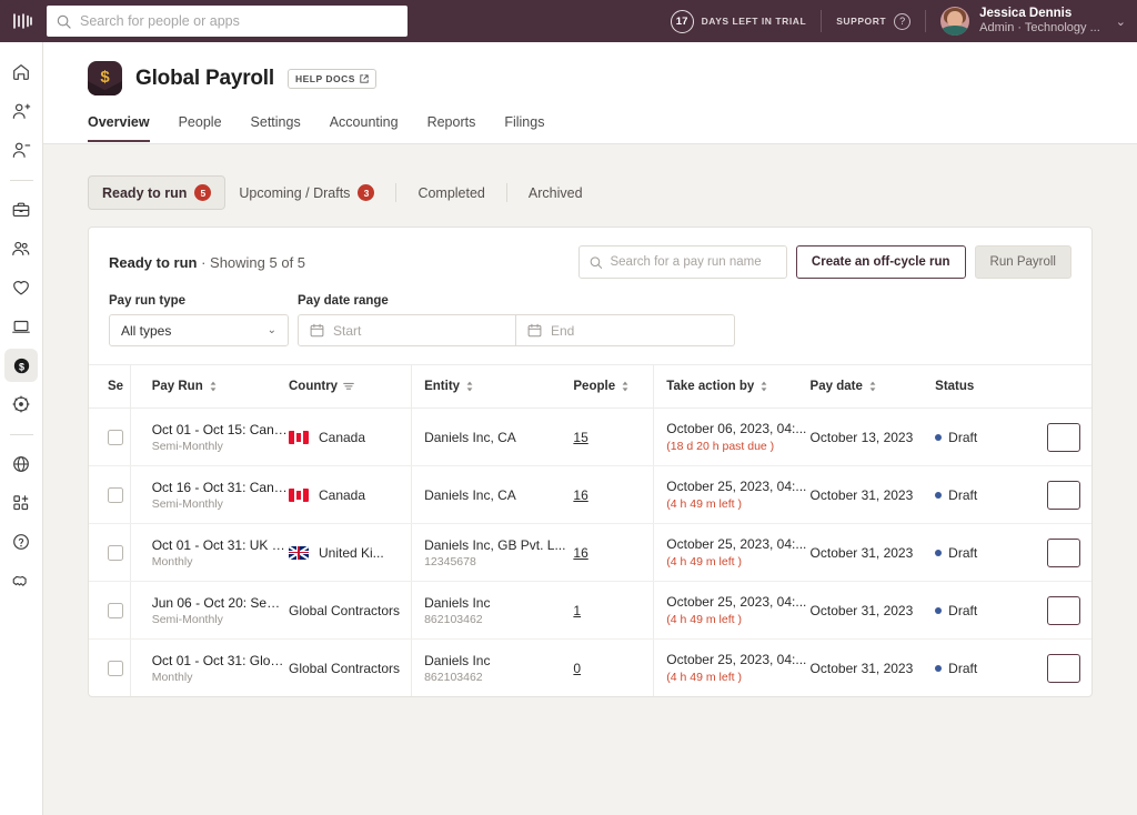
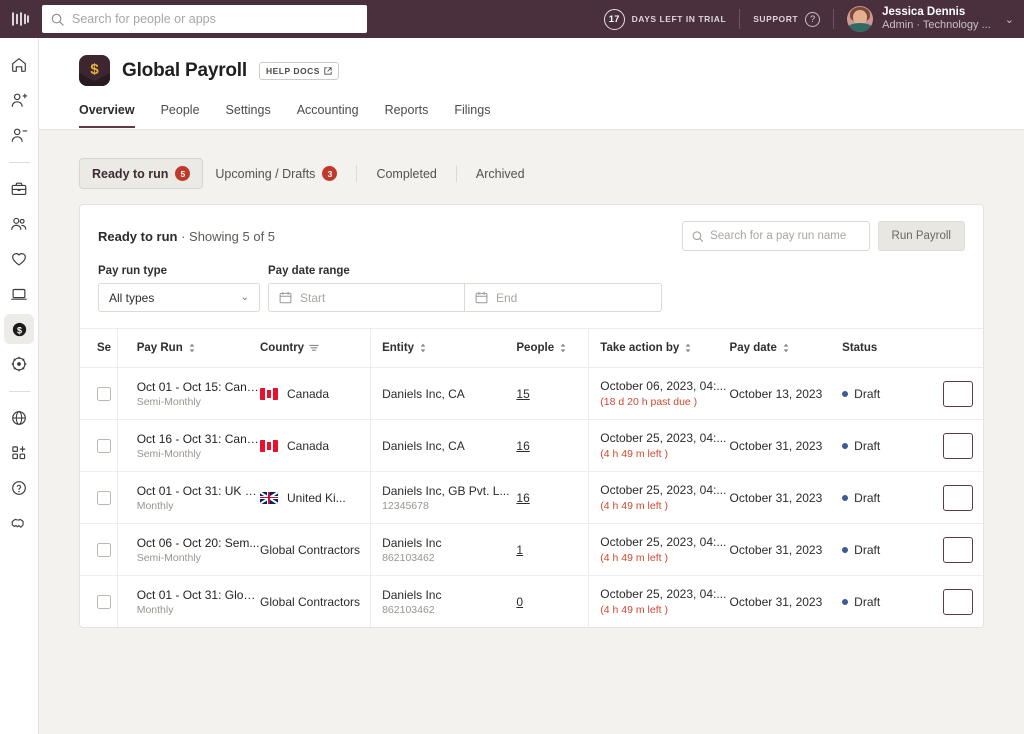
  Search for people or apps
  17
  DAYS LEFT IN TRIAL
  SUPPORT
  ?
  Jessica Dennis
  Admin · Technology ...
  ⌄
  $
  $
  Global Payroll
  HELP DOCS
  Overview
  People
  Settings
  Accounting
  Reports
  Filings
  Ready to run
  5
  Upcoming / Drafts
  3
  Completed
  Archived
  Ready to run · Showing 5 of 5
  Search for a pay run name
- Create an off-cycle run
  Run Payroll
  Pay run type
  All types
  ⌄
  Pay date range
  Start
  End
  Se	Pay Run	Country	Entity	People	Take action by	Pay date	Status
  	Oct 01 - Oct 15: Cana.. Semi-Monthly	Canada	Daniels Inc, CA	15	October 06, 2023, 04:... (18 d 20 h past due )	October 13, 2023	Draft
  	Oct 16 - Oct 31: Cana.. Semi-Monthly	Canada	Daniels Inc, CA	16	October 25, 2023, 04:... (4 h 49 m left )	October 31, 2023	Draft
  	Oct 01 - Oct 31: UK D.. Monthly	United Ki...	Daniels Inc, GB Pvt. L... 12345678	16	October 25, 2023, 04:... (4 h 49 m left )	October 31, 2023	Draft
- 	Jun 06 - Oct 20: Sem... Semi-Monthly	Global Contractors	Daniels Inc 862103462	1	October 25, 2023, 04:... (4 h 49 m left )	October 31, 2023	Draft
+ 	Oct 06 - Oct 20: Sem... Semi-Monthly	Global Contractors	Daniels Inc 862103462	1	October 25, 2023, 04:... (4 h 49 m left )	October 31, 2023	Draft
  	Oct 01 - Oct 31: Glob... Monthly	Global Contractors	Daniels Inc 862103462	0	October 25, 2023, 04:... (4 h 49 m left )	October 31, 2023	Draft
